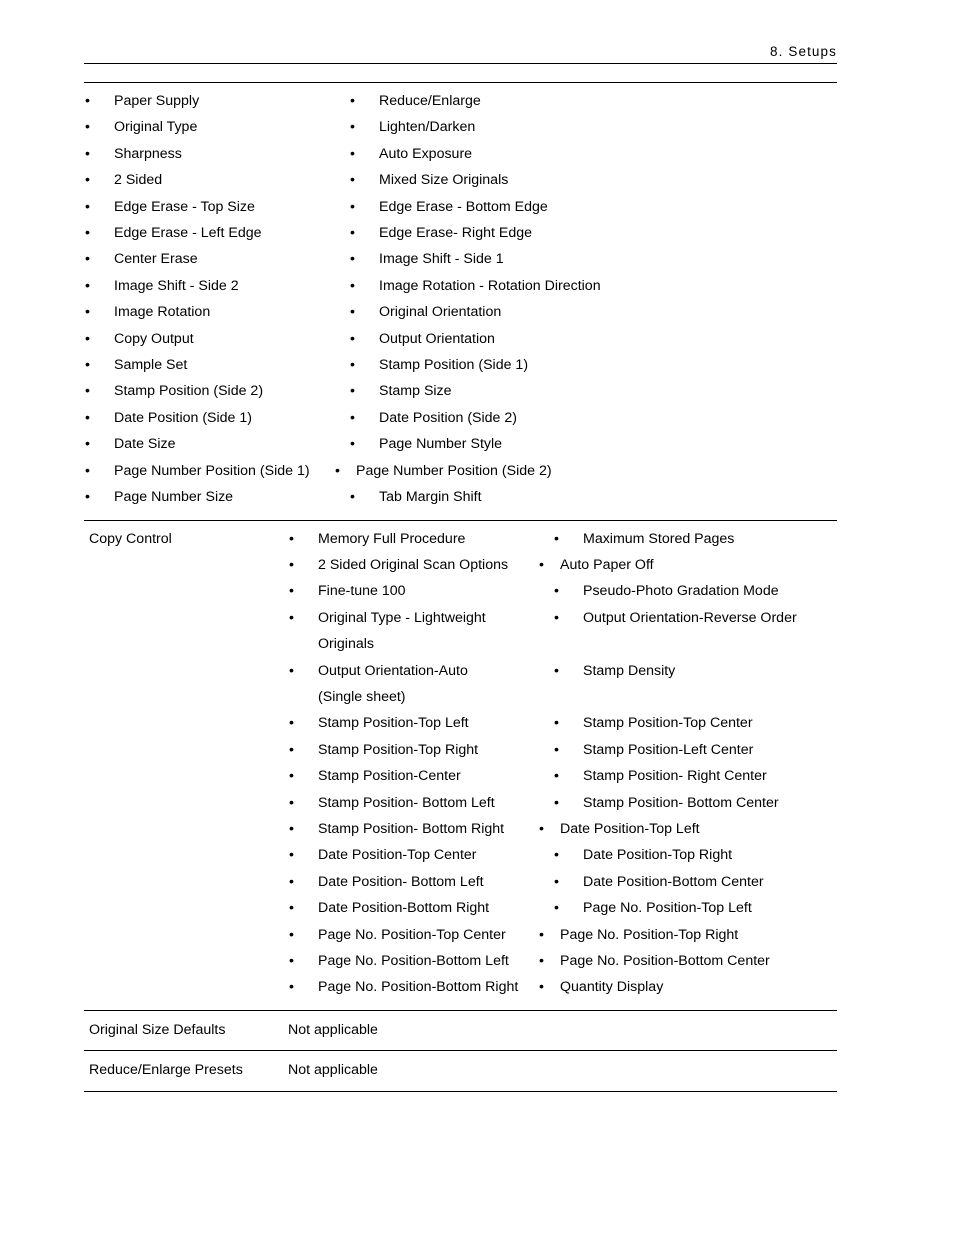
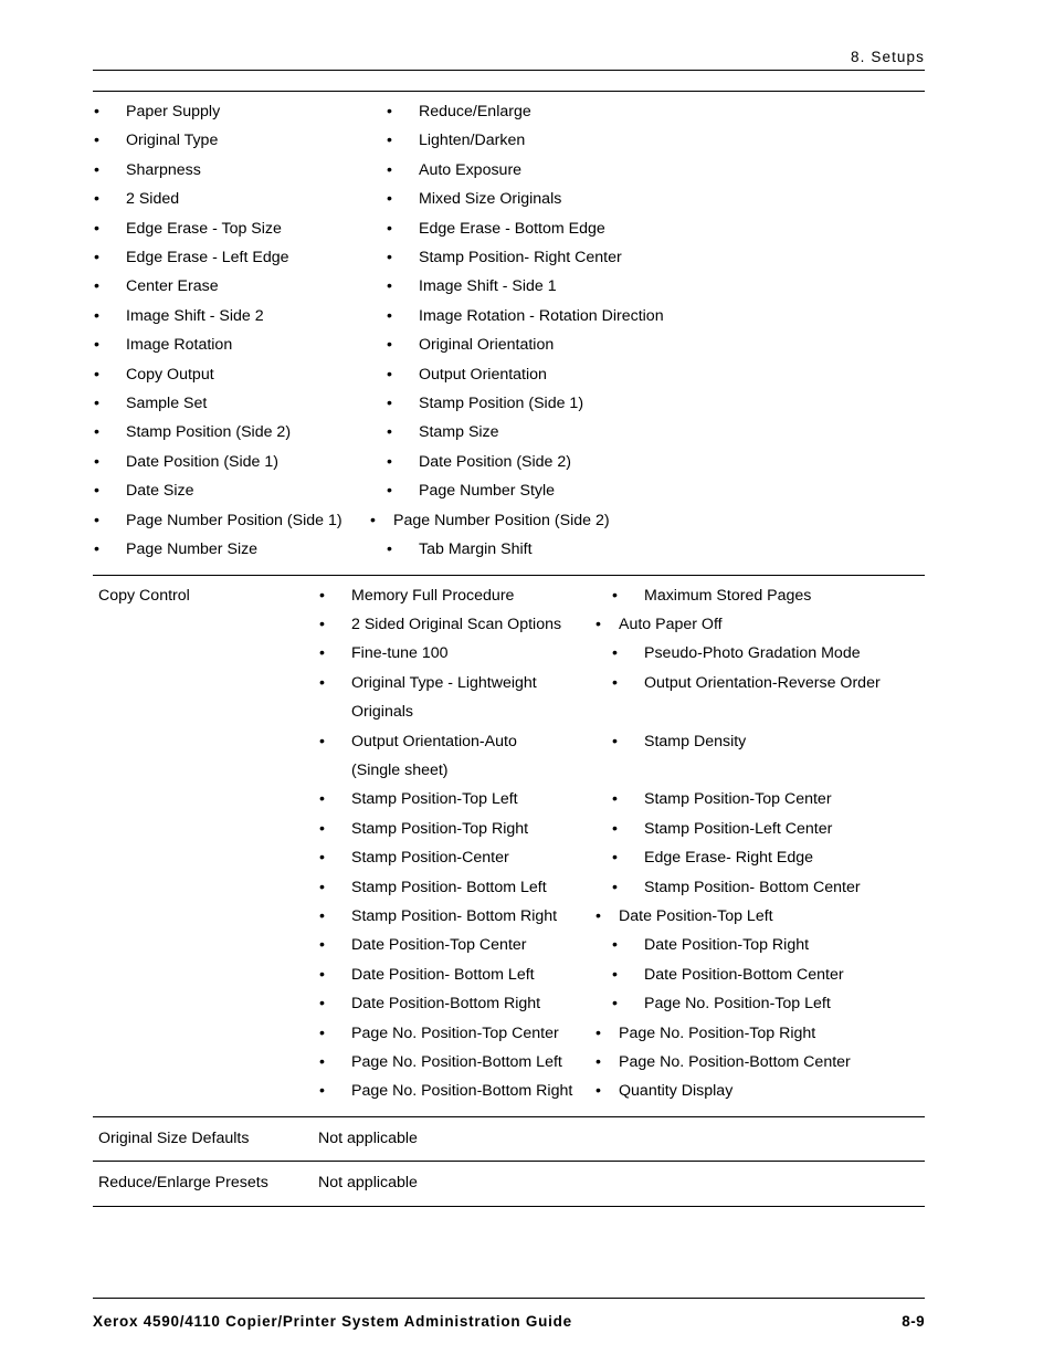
  8. Setups
  •
  Paper Supply
  •
  Reduce/Enlarge
  •
  Original Type
  •
  Lighten/Darken
  •
  Sharpness
  •
  Auto Exposure
  •
  2 Sided
  •
  Mixed Size Originals
  •
  Edge Erase - Top Size
  •
  Edge Erase - Bottom Edge
  •
  Edge Erase - Left Edge
  •
- Edge Erase- Right Edge
+ Stamp Position- Right Center
  •
  Center Erase
  •
  Image Shift - Side 1
  •
  Image Shift - Side 2
  •
  Image Rotation - Rotation Direction
  •
  Image Rotation
  •
  Original Orientation
  •
  Copy Output
  •
  Output Orientation
  •
  Sample Set
  •
  Stamp Position (Side 1)
  •
  Stamp Position (Side 2)
  •
  Stamp Size
  •
  Date Position (Side 1)
  •
  Date Position (Side 2)
  •
  Date Size
  •
  Page Number Style
  •
  Page Number Position (Side 1)
  •
  Page Number Position (Side 2)
  •
  Page Number Size
  •
  Tab Margin Shift
  Copy Control
  •
  Memory Full Procedure
  •
  Maximum Stored Pages
  •
  2 Sided Original Scan Options
  •
  Auto Paper Off
  •
  Fine-tune 100
  •
  Pseudo-Photo Gradation Mode
  •
  Original Type - Lightweight
  Originals
  •
  Output Orientation-Reverse Order
  •
  Output Orientation-Auto
  (Single sheet)
  •
  Stamp Density
  •
  Stamp Position-Top Left
  •
  Stamp Position-Top Center
  •
  Stamp Position-Top Right
  •
  Stamp Position-Left Center
  •
  Stamp Position-Center
  •
- Stamp Position- Right Center
+ Edge Erase- Right Edge
  •
  Stamp Position- Bottom Left
  •
  Stamp Position- Bottom Center
  •
  Stamp Position- Bottom Right
  •
  Date Position-Top Left
  •
  Date Position-Top Center
  •
  Date Position-Top Right
  •
  Date Position- Bottom Left
  •
  Date Position-Bottom Center
  •
  Date Position-Bottom Right
  •
  Page No. Position-Top Left
  •
  Page No. Position-Top Center
  •
  Page No. Position-Top Right
  •
  Page No. Position-Bottom Left
  •
  Page No. Position-Bottom Center
  •
  Page No. Position-Bottom Right
  •
  Quantity Display
  Original Size Defaults
  Not applicable
  Reduce/Enlarge Presets
  Not applicable
+ Xerox 4590/4110 Copier/Printer System Administration Guide
+ 8-9
